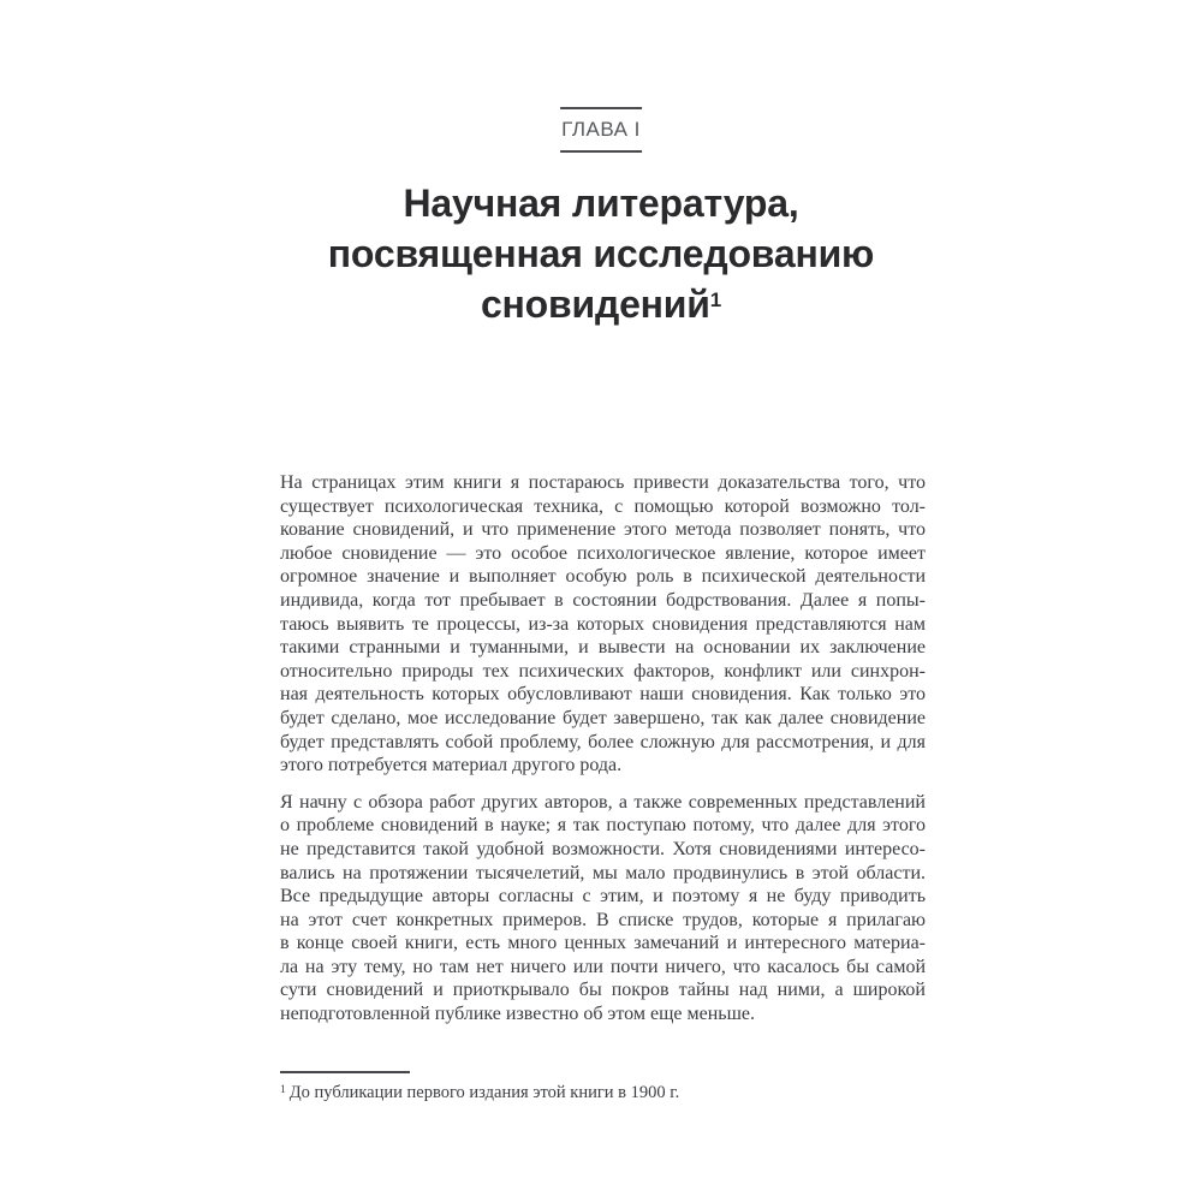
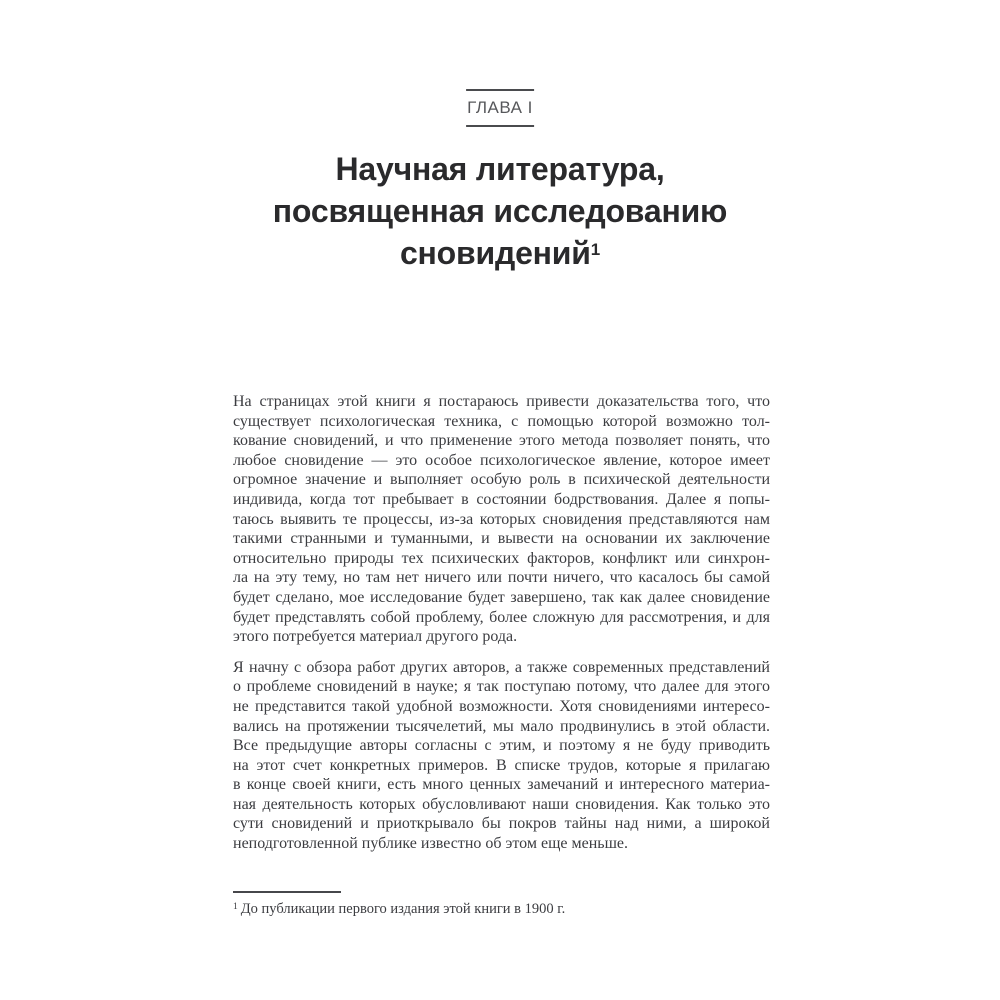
  ГЛАВА I
  Научная литература,
  посвященная исследованию
  сновидений1
- На страницах этим книги я постараюсь привести доказательства того, что
+ На страницах этой книги я постараюсь привести доказательства того, что
  существует психологическая техника, с помощью которой возможно тол-
  кование сновидений, и что применение этого метода позволяет понять, что
  любое сновидение — это особое психологическое явление, которое имеет
  огромное значение и выполняет особую роль в психической деятельности
  индивида, когда тот пребывает в состоянии бодрствования. Далее я попы-
  таюсь выявить те процессы, из-за которых сновидения представляются нам
  такими странными и туманными, и вывести на основании их заключение
  относительно природы тех психических факторов, конфликт или синхрон-
- ная деятельность которых обусловливают наши сновидения. Как только это
+ ла на эту тему, но там нет ничего или почти ничего, что касалось бы самой
  будет сделано, мое исследование будет завершено, так как далее сновидение
  будет представлять собой проблему, более сложную для рассмотрения, и для
  этого потребуется материал другого рода.
  Я начну с обзора работ других авторов, а также современных представлений
  о проблеме сновидений в науке; я так поступаю потому, что далее для этого
  не представится такой удобной возможности. Хотя сновидениями интересо-
  вались на протяжении тысячелетий, мы мало продвинулись в этой области.
  Все предыдущие авторы согласны с этим, и поэтому я не буду приводить
  на этот счет конкретных примеров. В списке трудов, которые я прилагаю
  в конце своей книги, есть много ценных замечаний и интересного материа-
- ла на эту тему, но там нет ничего или почти ничего, что касалось бы самой
+ ная деятельность которых обусловливают наши сновидения. Как только это
  сути сновидений и приоткрывало бы покров тайны над ними, а широкой
  неподготовленной публике известно об этом еще меньше.
  1 До публикации первого издания этой книги в 1900 г.
